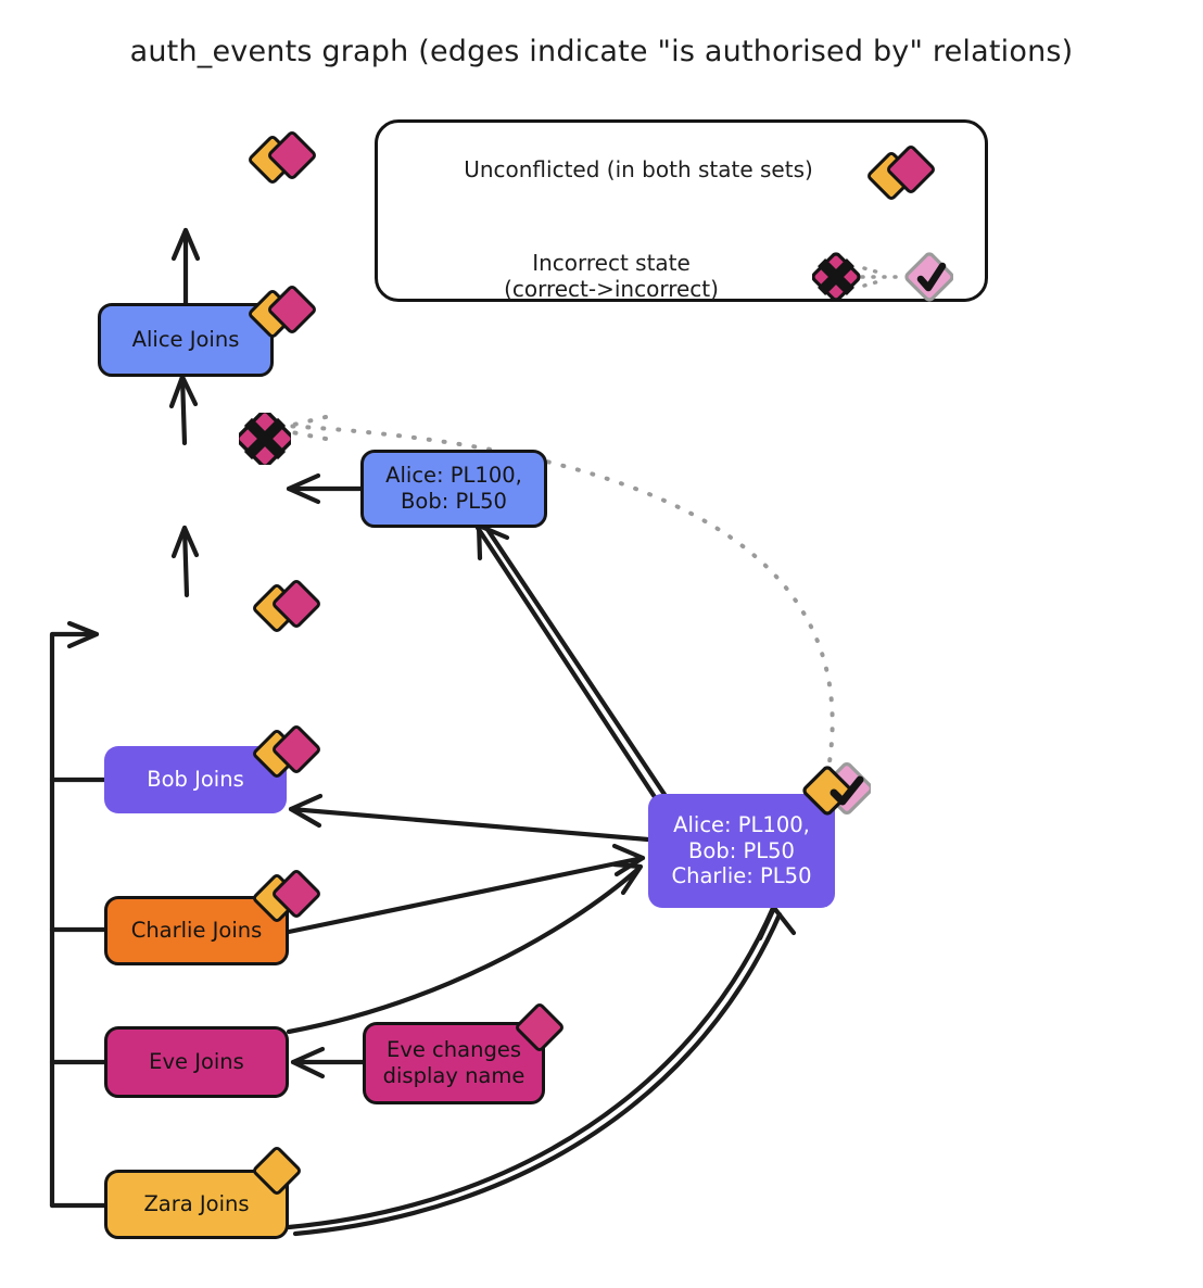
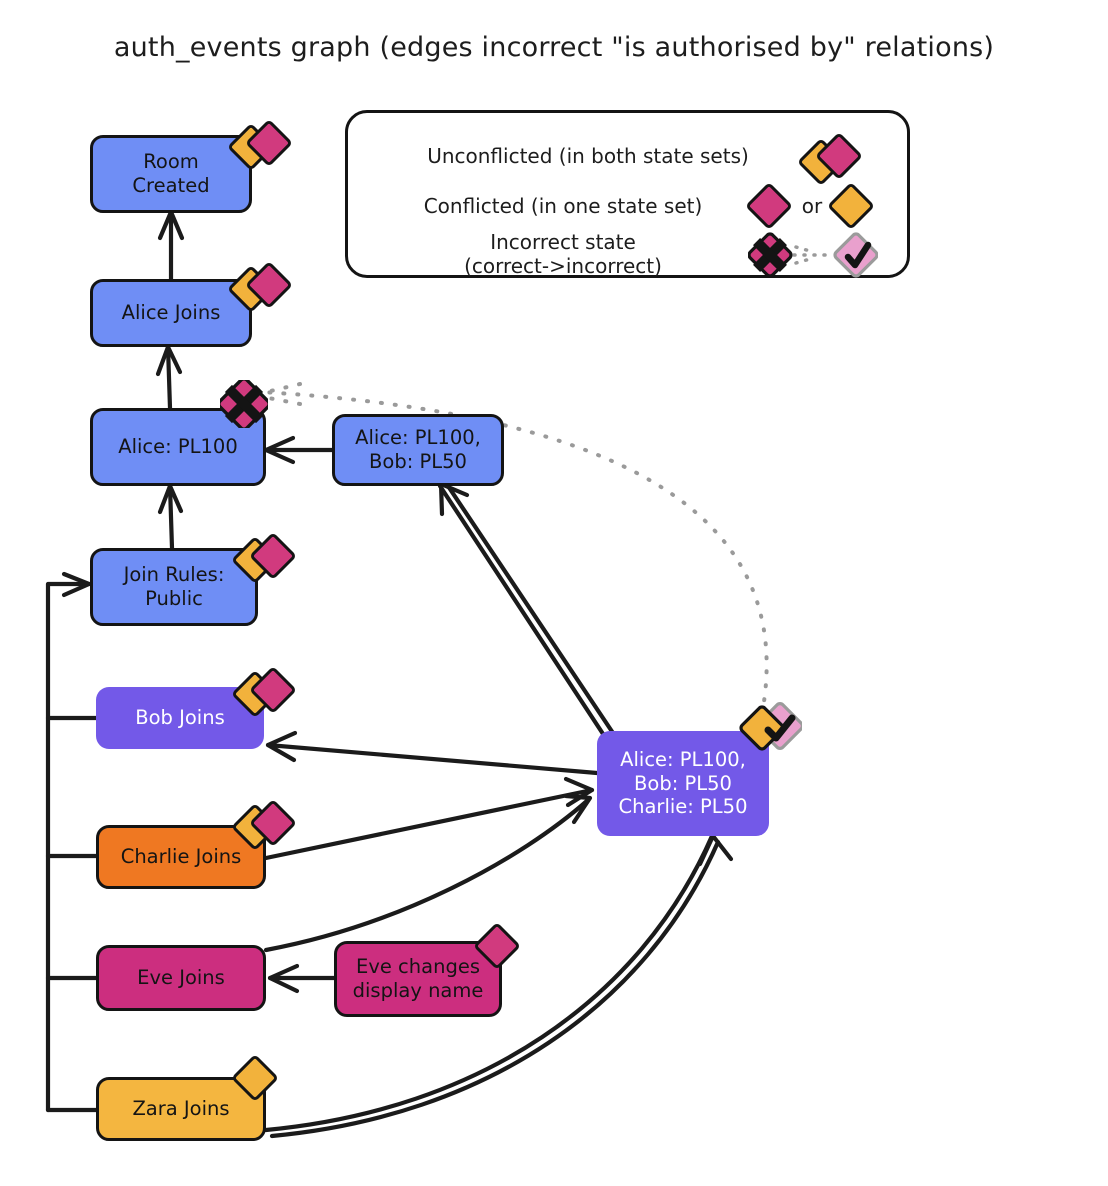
- auth_events graph (edges indicate "is authorised by" relations)
+ auth_events graph (edges incorrect "is authorised by" relations)
+ Room
+ Created
  Alice Joins
+ Alice: PL100
  Alice: PL100,
  Bob: PL50
+ Join Rules:
+ Public
  Bob Joins
  Charlie Joins
  Eve Joins
  Eve changes
  display name
  Zara Joins
  Alice: PL100,
  Bob: PL50
  Charlie: PL50
  Unconflicted (in both state sets)
+ Conflicted (in one state set)
+ or
  Incorrect state
  (correct->incorrect)
